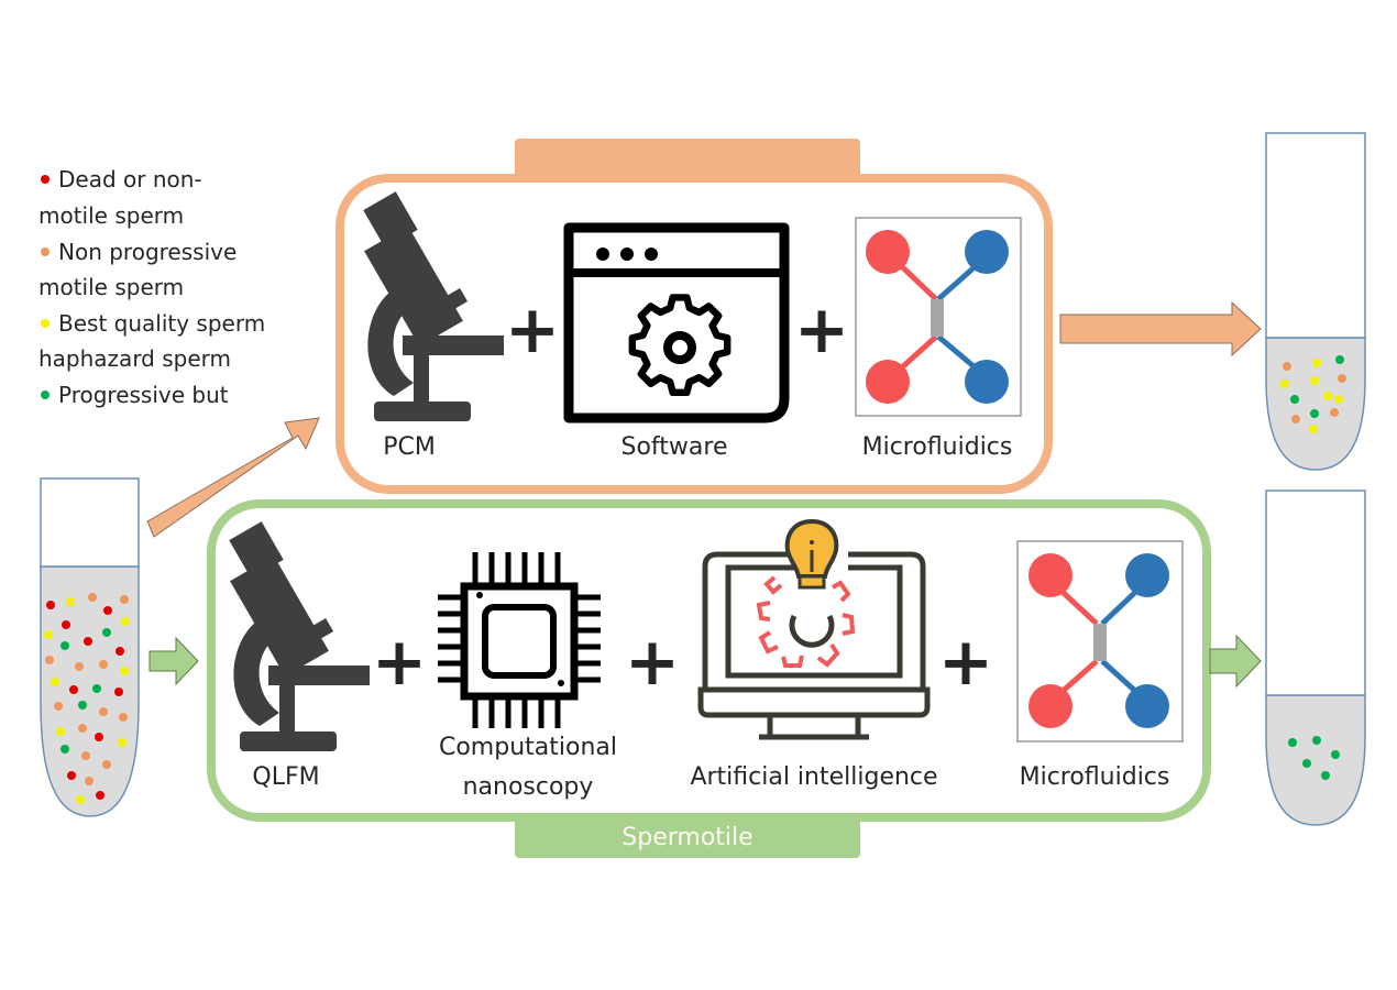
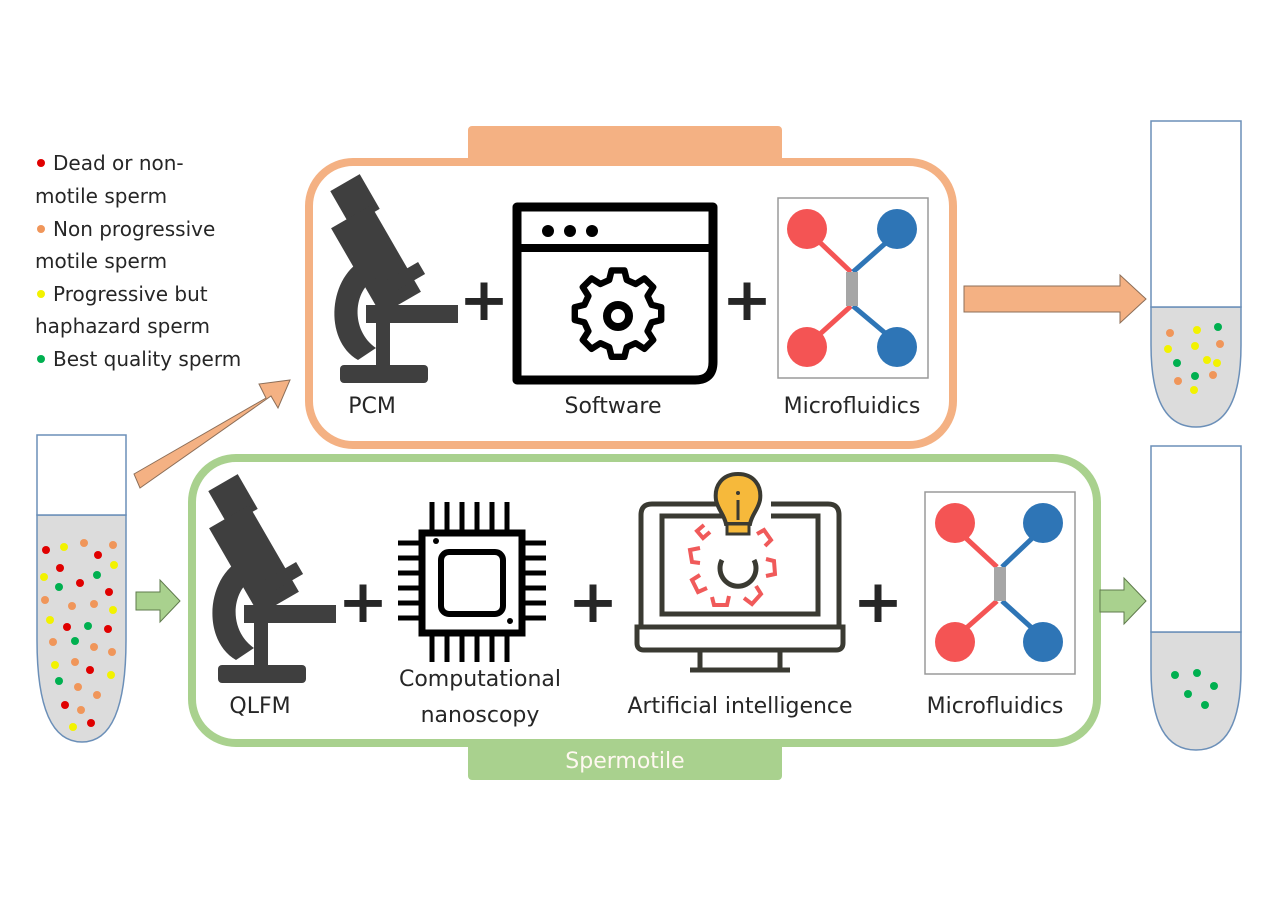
  Dead or non-
  motile sperm
  Non progressive
  motile sperm
- Best quality sperm
+ Progressive but
  haphazard sperm
- Progressive but
+ Best quality sperm
  PCM
  +
  Software
  +
  Microfluidics
  Spermotile
  QLFM
  +
  Computational
  nanoscopy
  +
  Artificial intelligence
  +
  Microfluidics
